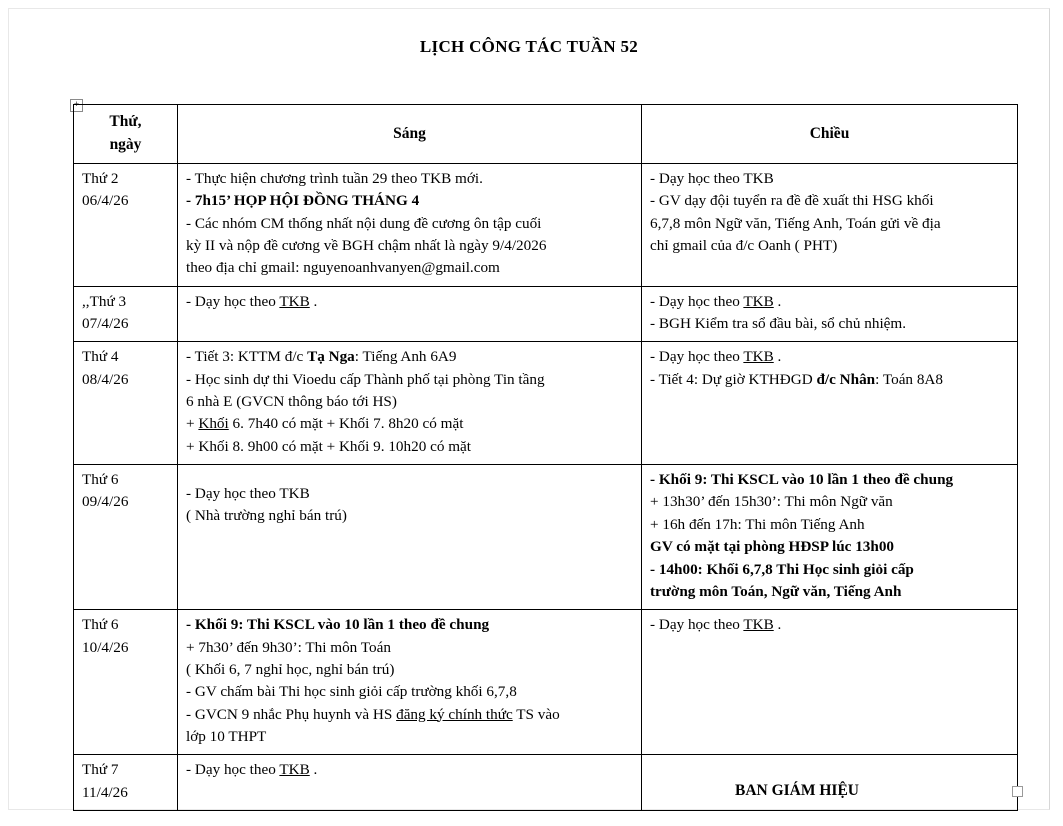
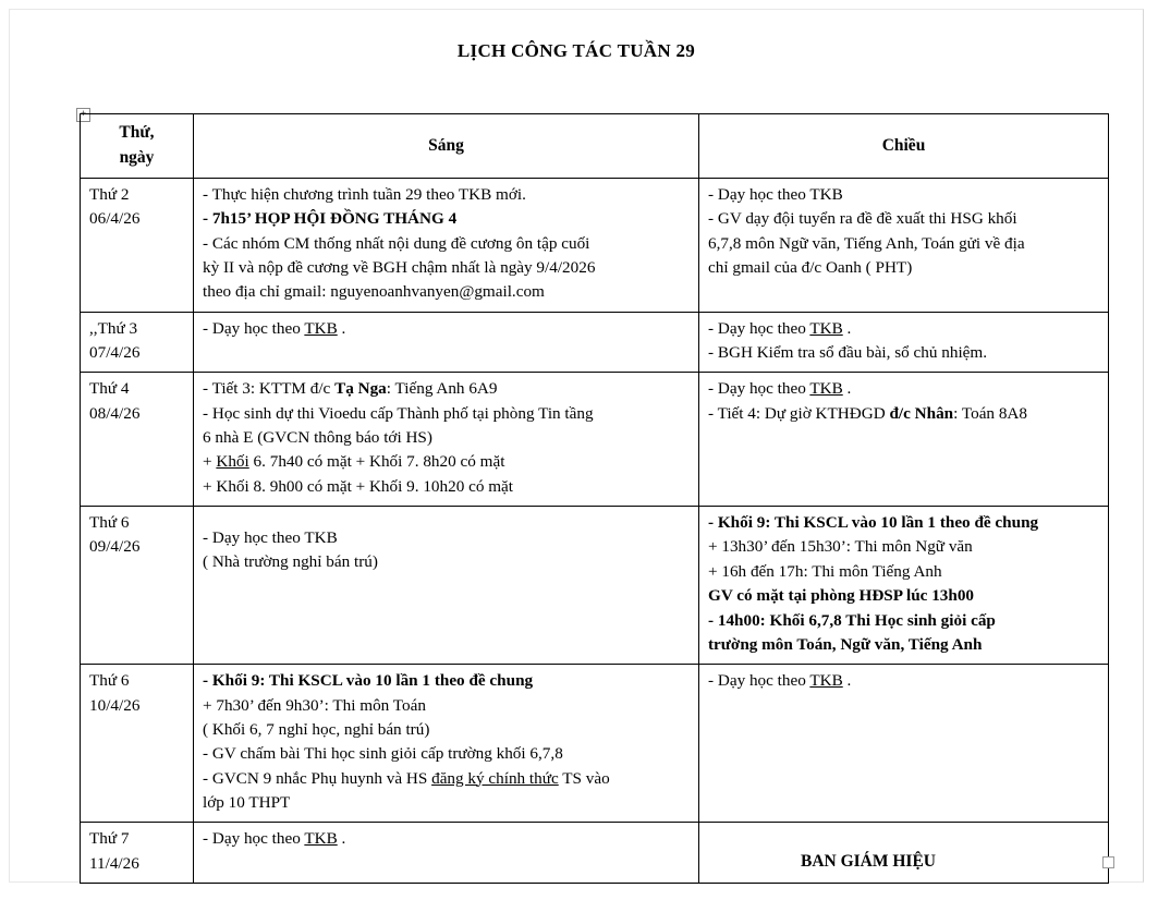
- LỊCH CÔNG TÁC TUẦN 52
+ LỊCH CÔNG TÁC TUẦN 29
  +
  Thứ, ngày	Sáng	Chiều
  Thứ 2 06/4/26	- Thực hiện chương trình tuần 29 theo TKB mới. - 7h15’ HỌP HỘI ĐỒNG THÁNG 4 - Các nhóm CM thống nhất nội dung đề cương ôn tập cuối kỳ II và nộp đề cương về BGH chậm nhất là ngày 9/4/2026 theo địa chỉ gmail: nguyenoanhvanyen@gmail.com	- Dạy học theo TKB - GV dạy đội tuyển ra đề đề xuất thi HSG khối 6,7,8 môn Ngữ văn, Tiếng Anh, Toán gửi về địa chỉ gmail của đ/c Oanh ( PHT)
  ,,Thứ 3 07/4/26	- Dạy học theo TKB .	- Dạy học theo TKB . - BGH Kiểm tra sổ đầu bài, sổ chủ nhiệm.
  Thứ 4 08/4/26	- Tiết 3: KTTM đ/c Tạ Nga: Tiếng Anh 6A9 - Học sinh dự thi Vioedu cấp Thành phố tại phòng Tin tầng 6 nhà E (GVCN thông báo tới HS) + Khối 6. 7h40 có mặt + Khối 7. 8h20 có mặt + Khối 8. 9h00 có mặt + Khối 9. 10h20 có mặt	- Dạy học theo TKB . - Tiết 4: Dự giờ KTHĐGD đ/c Nhân: Toán 8A8
  Thứ 6 09/4/26	- Dạy học theo TKB ( Nhà trường nghỉ bán trú)	- Khối 9: Thi KSCL vào 10 lần 1 theo đề chung + 13h30’ đến 15h30’: Thi môn Ngữ văn + 16h đến 17h: Thi môn Tiếng Anh GV có mặt tại phòng HĐSP lúc 13h00 - 14h00: Khối 6,7,8 Thi Học sinh giỏi cấp trường môn Toán, Ngữ văn, Tiếng Anh
  Thứ 6 10/4/26	- Khối 9: Thi KSCL vào 10 lần 1 theo đề chung + 7h30’ đến 9h30’: Thi môn Toán ( Khối 6, 7 nghỉ học, nghỉ bán trú) - GV chấm bài Thi học sinh giỏi cấp trường khối 6,7,8 - GVCN 9 nhắc Phụ huynh và HS đăng ký chính thức TS vào lớp 10 THPT	- Dạy học theo TKB .
  Thứ 7 11/4/26	- Dạy học theo TKB .
  BAN GIÁM HIỆU
